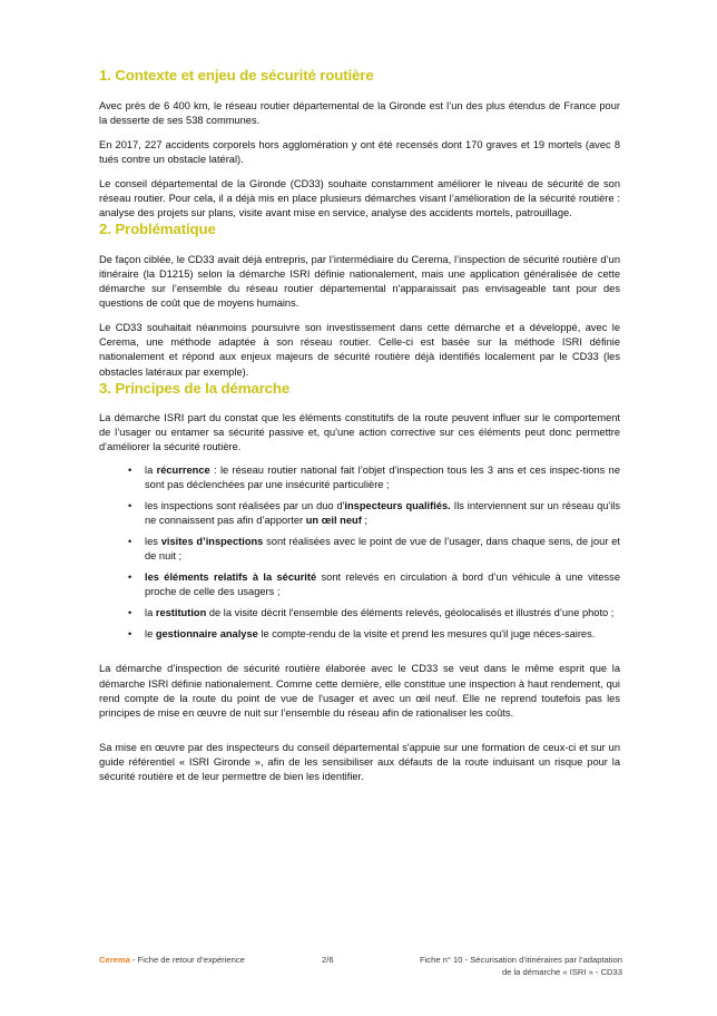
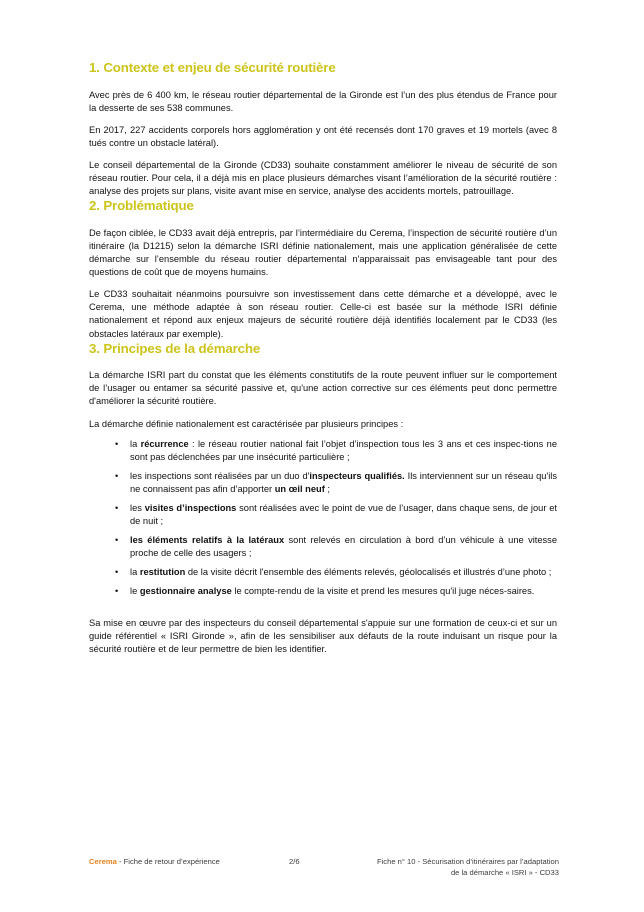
  1. Contexte et enjeu de sécurité routière
  Avec près de 6 400 km, le réseau routier départemental de la Gironde est l’un des plus étendus de France pour la desserte de ses 538 communes.
  En 2017, 227 accidents corporels hors agglomération y ont été recensés dont 170 graves et 19 mortels (avec 8 tués contre un obstacle latéral).
  Le conseil départemental de la Gironde (CD33) souhaite constamment améliorer le niveau de sécurité de son réseau routier. Pour cela, il a déjà mis en place plusieurs démarches visant l’amélioration de la sécurité routière : analyse des projets sur plans, visite avant mise en service, analyse des accidents mortels, patrouillage.
  2. Problématique
  De façon ciblée, le CD33 avait déjà entrepris, par l’intermédiaire du Cerema, l’inspection de sécurité routière d’un itinéraire (la D1215) selon la démarche ISRI définie nationalement, mais une application généralisée de cette démarche sur l’ensemble du réseau routier départemental n'apparaissait pas envisageable tant pour des questions de coût que de moyens humains.
  Le CD33 souhaitait néanmoins poursuivre son investissement dans cette démarche et a développé, avec le Cerema, une méthode adaptée à son réseau routier. Celle-ci est basée sur la méthode ISRI définie nationalement et répond aux enjeux majeurs de sécurité routière déjà identifiés localement par le CD33 (les obstacles latéraux par exemple).
  3. Principes de la démarche
  La démarche ISRI part du constat que les éléments constitutifs de la route peuvent influer sur le comportement de l’usager ou entamer sa sécurité passive et, qu'une action corrective sur ces éléments peut donc permettre d'améliorer la sécurité routière.
+ La démarche définie nationalement est caractérisée par plusieurs principes :
  •
  la récurrence : le réseau routier national fait l’objet d’inspection tous les 3 ans et ces inspec-tions ne sont pas déclenchées par une insécurité particulière ;
  •
  les inspections sont réalisées par un duo d'inspecteurs qualifiés. Ils interviennent sur un réseau qu'ils ne connaissent pas afin d’apporter un œil neuf ;
  •
  les visites d’inspections sont réalisées avec le point de vue de l’usager, dans chaque sens, de jour et de nuit ;
  •
- les éléments relatifs à la sécurité sont relevés en circulation à bord d’un véhicule à une vitesse proche de celle des usagers ;
+ les éléments relatifs à la latéraux sont relevés en circulation à bord d’un véhicule à une vitesse proche de celle des usagers ;
  •
  la restitution de la visite décrit l'ensemble des éléments relevés, géolocalisés et illustrés d’une photo ;
  •
  le gestionnaire analyse le compte-rendu de la visite et prend les mesures qu'il juge néces-saires.
- La démarche d’inspection de sécurité routière élaborée avec le CD33 se veut dans le même esprit que la démarche ISRI définie nationalement. Comme cette dernière, elle constitue une inspection à haut rendement, qui rend compte de la route du point de vue de l'usager et avec un œil neuf. Elle ne reprend toutefois pas les principes de mise en œuvre de nuit sur l’ensemble du réseau afin de rationaliser les coûts.
  Sa mise en œuvre par des inspecteurs du conseil départemental s'appuie sur une formation de ceux-ci et sur un guide référentiel « ISRI Gironde », afin de les sensibiliser aux défauts de la route induisant un risque pour la sécurité routière et de leur permettre de bien les identifier.
  Cerema - Fiche de retour d’expérience
  2/6
  Fiche n° 10 - Sécurisation d’itinéraires par l’adaptation
  de la démarche « ISRI » - CD33
